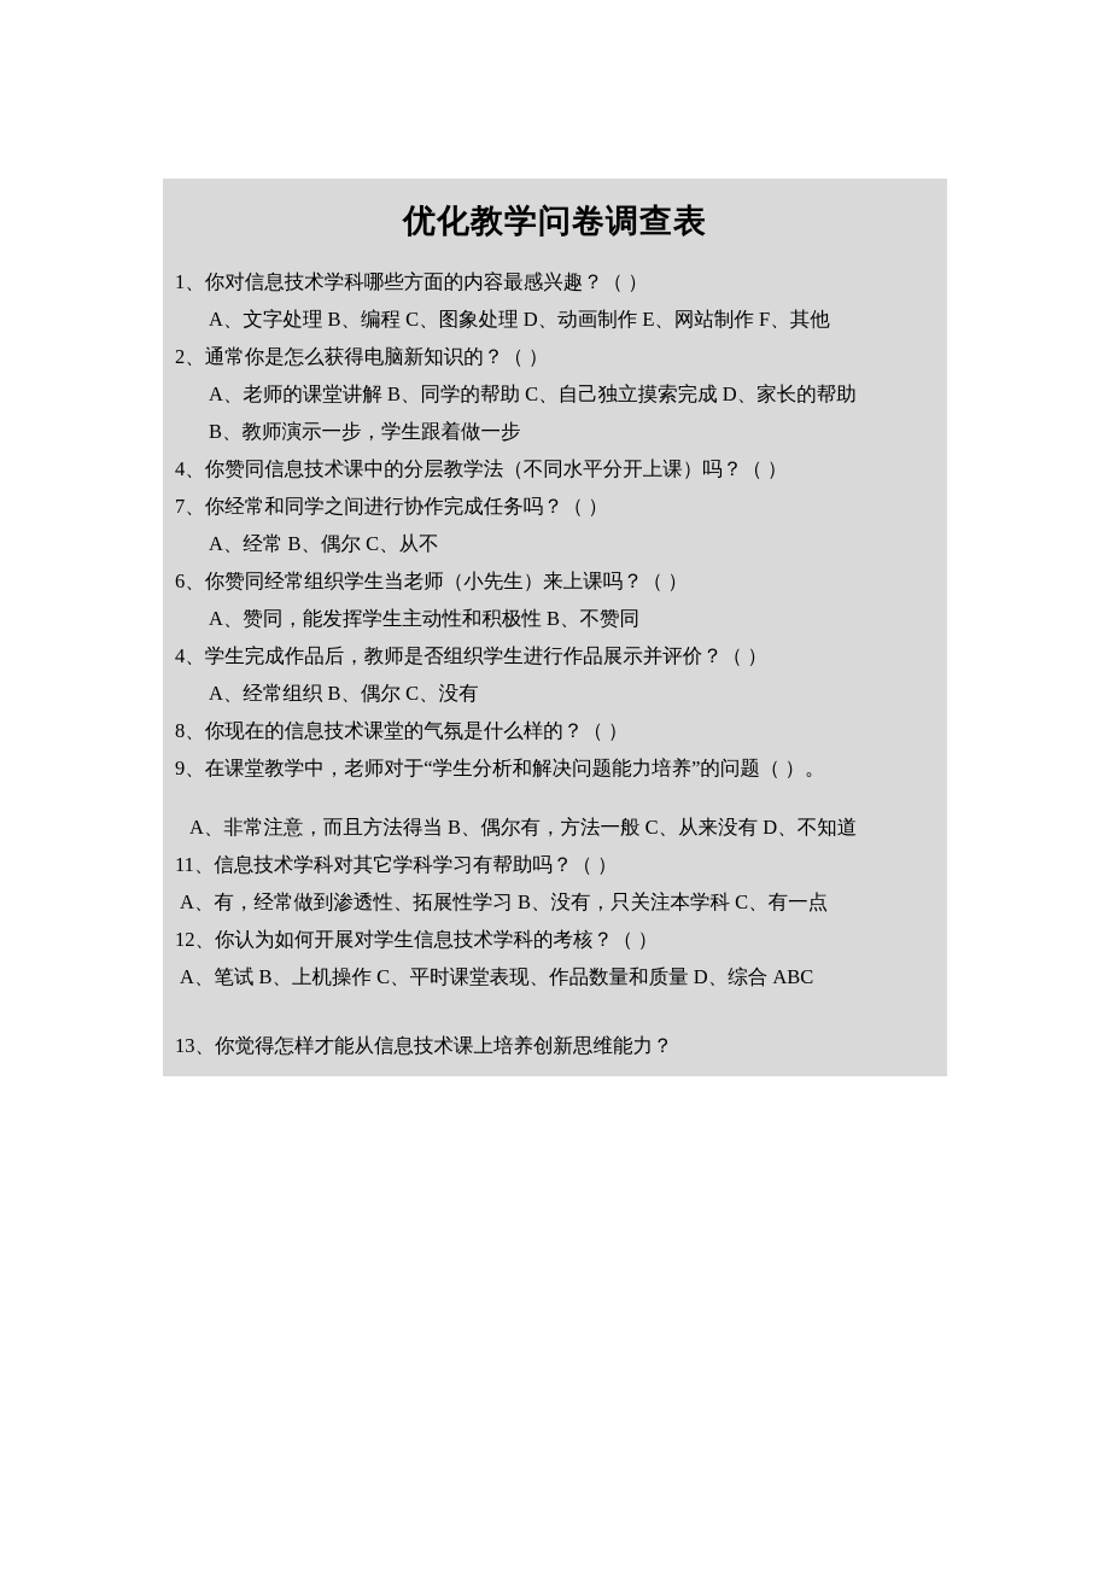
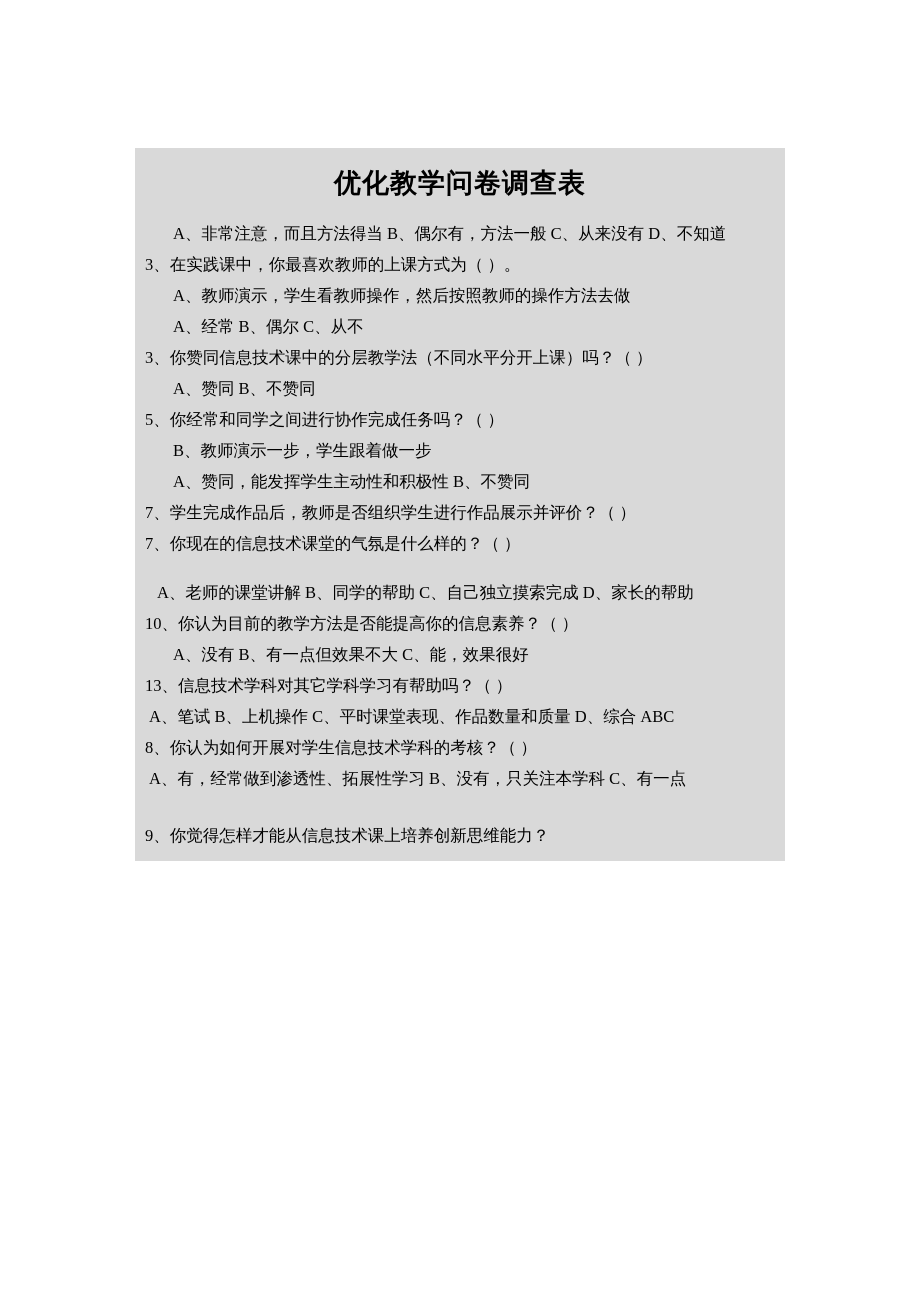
  优化教学问卷调查表
- 1、你对信息技术学科哪些方面的内容最感兴趣？（ ）
- A、文字处理 B、编程 C、图象处理 D、动画制作 E、网站制作 F、其他
- 2、通常你是怎么获得电脑新知识的？（ ）
- A、老师的课堂讲解 B、同学的帮助 C、自己独立摸索完成 D、家长的帮助
+ A、非常注意，而且方法得当 B、偶尔有，方法一般 C、从来没有 D、不知道
+ 3、在实践课中，你最喜欢教师的上课方式为（ ）。
+ A、教师演示，学生看教师操作，然后按照教师的操作方法去做
- B、教师演示一步，学生跟着做一步
+ A、经常 B、偶尔 C、从不
- 4、你赞同信息技术课中的分层教学法（不同水平分开上课）吗？（ ）
+ 3、你赞同信息技术课中的分层教学法（不同水平分开上课）吗？（ ）
+ A、赞同 B、不赞同
- 7、你经常和同学之间进行协作完成任务吗？（ ）
+ 5、你经常和同学之间进行协作完成任务吗？（ ）
- A、经常 B、偶尔 C、从不
+ B、教师演示一步，学生跟着做一步
- 6、你赞同经常组织学生当老师（小先生）来上课吗？（ ）
  A、赞同，能发挥学生主动性和积极性 B、不赞同
- 4、学生完成作品后，教师是否组织学生进行作品展示并评价？（ ）
+ 7、学生完成作品后，教师是否组织学生进行作品展示并评价？（ ）
- A、经常组织 B、偶尔 C、没有
- 8、你现在的信息技术课堂的气氛是什么样的？（ ）
+ 7、你现在的信息技术课堂的气氛是什么样的？（ ）
- 9、在课堂教学中，老师对于“学生分析和解决问题能力培养”的问题（ ）。
- A、非常注意，而且方法得当 B、偶尔有，方法一般 C、从来没有 D、不知道
+ A、老师的课堂讲解 B、同学的帮助 C、自己独立摸索完成 D、家长的帮助
+ 10、你认为目前的教学方法是否能提高你的信息素养？（ ）
+ A、没有 B、有一点但效果不大 C、能，效果很好
- 11、信息技术学科对其它学科学习有帮助吗？（ ）
+ 13、信息技术学科对其它学科学习有帮助吗？（ ）
- A、有，经常做到渗透性、拓展性学习 B、没有，只关注本学科 C、有一点
+ A、笔试 B、上机操作 C、平时课堂表现、作品数量和质量 D、综合 ABC
- 12、你认为如何开展对学生信息技术学科的考核？（ ）
+ 8、你认为如何开展对学生信息技术学科的考核？（ ）
- A、笔试 B、上机操作 C、平时课堂表现、作品数量和质量 D、综合 ABC
+ A、有，经常做到渗透性、拓展性学习 B、没有，只关注本学科 C、有一点
- 13、你觉得怎样才能从信息技术课上培养创新思维能力？
+ 9、你觉得怎样才能从信息技术课上培养创新思维能力？
